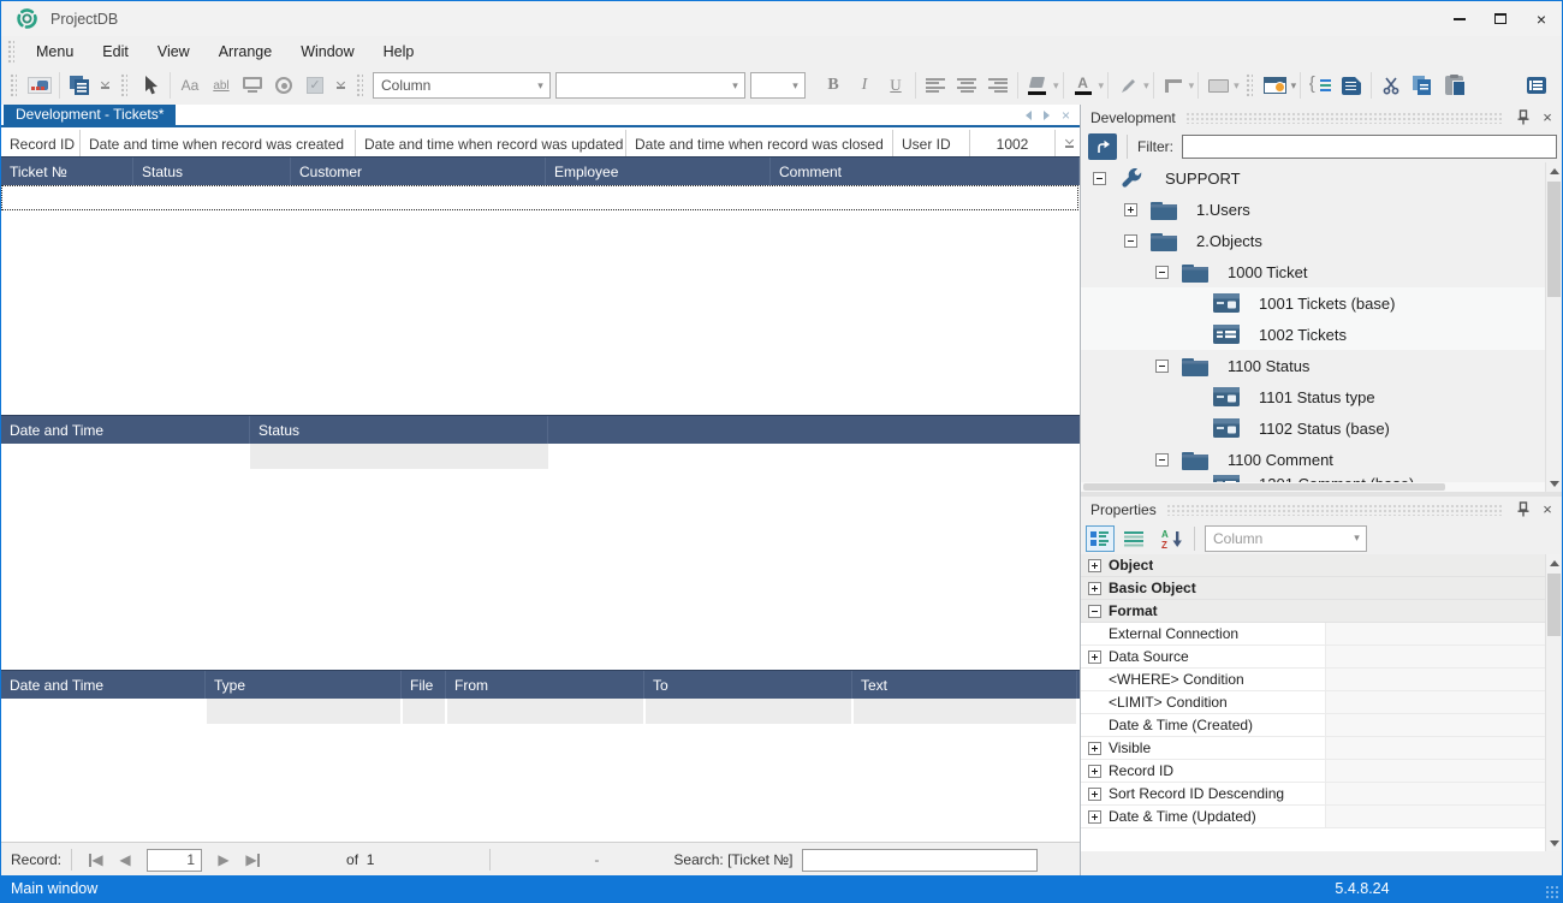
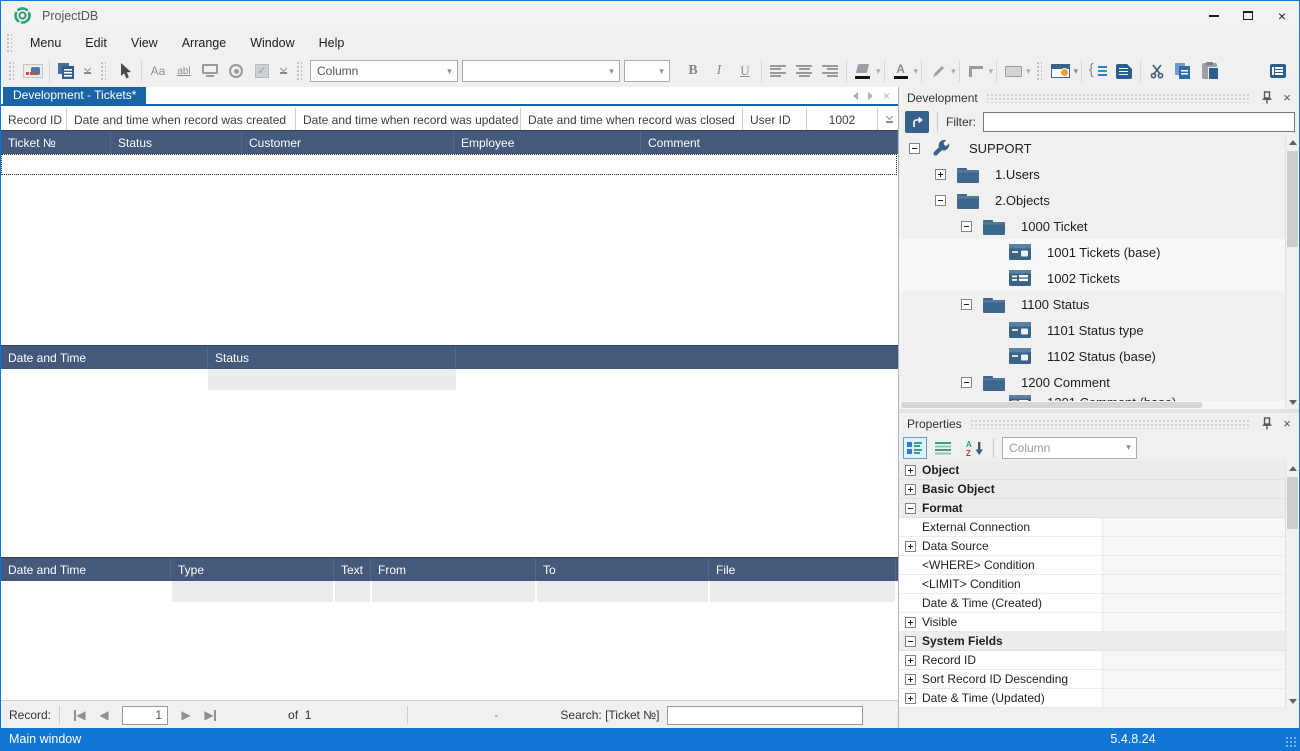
  ProjectDB
  ×
  Menu
  Edit
  View
  Arrange
  Window
  Help
  Aa
  abl
  Column
  ▾
  ▾
  ▾
  B
  I
  U
  ▾
  ▾
  ▾
  ▾
  ▾
  ▾
  Development - Tickets*
  ×
  Record ID
  Date and time when record was created
  Date and time when record was updated
  Date and time when record was closed
  User ID
  1002
  Ticket №
  Status
  Customer
  Employee
  Comment
  Date and Time
  Status
  Date and Time
  Type
- File
+ Text
  From
  To
- Text
+ File
  Record:
  ◀
  ◀
  1
  ▶
  ▶
  of 1
  -
  Search: [Ticket №]
  Development
  ×
  Filter:
  SUPPORT
  1.Users
  2.Objects
  1000 Ticket
  1001 Tickets (base)
  1002 Tickets
  1100 Status
  1101 Status type
  1102 Status (base)
- 1100 Comment
+ 1200 Comment
  Properties
  ×
  A
  Z
  Column
  ▾
  Object
  Basic Object
  Format
  External Connection
  Data Source
  <WHERE> Condition
  <LIMIT> Condition
  Date & Time (Created)
  Visible
+ System Fields
  Record ID
  Sort Record ID Descending
  Date & Time (Updated)
  Main window
  5.4.8.24
